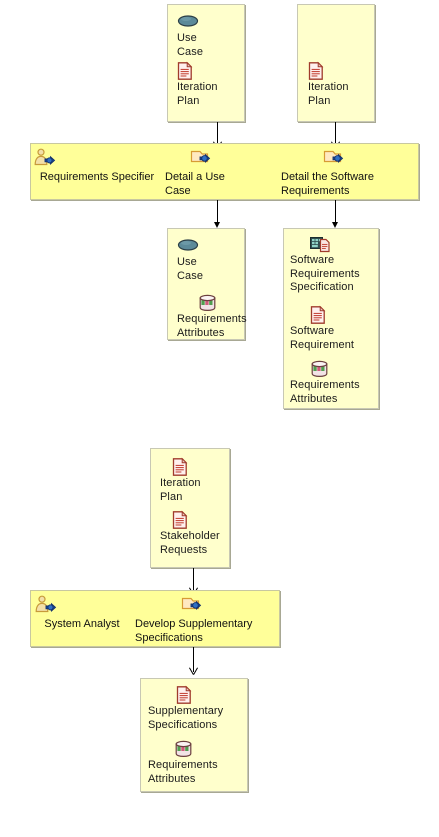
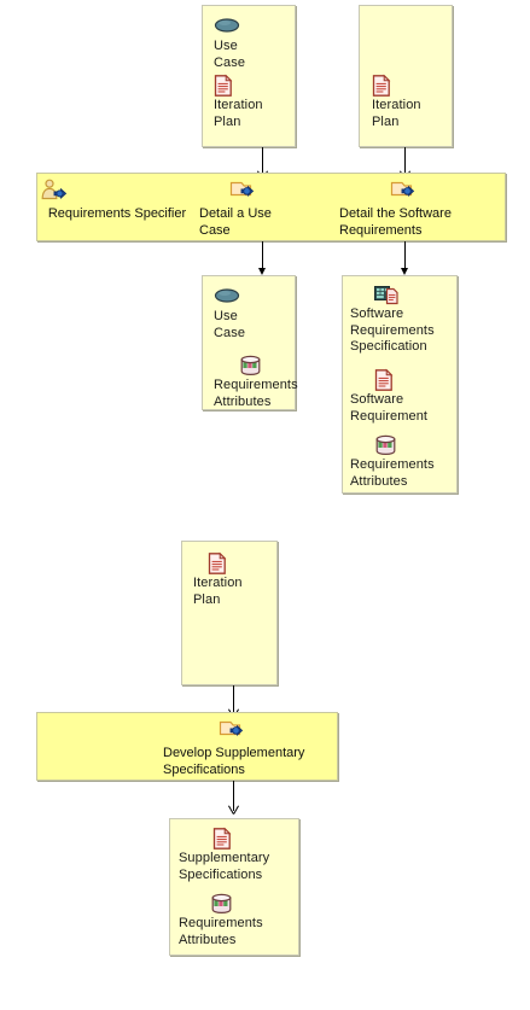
  Use
  Case
  Iteration
  Plan
  Iteration
  Plan
  Requirements Specifier
  Detail a Use
  Case
  Detail the Software
  Requirements
  Use
  Case
  Requirements
  Attributes
  Software
  Requirements
  Specification
  Software
  Requirement
  Requirements
  Attributes
  Iteration
  Plan
- Stakeholder
- Requests
- System Analyst
  Develop Supplementary
  Specifications
  Supplementary
  Specifications
  Requirements
  Attributes
